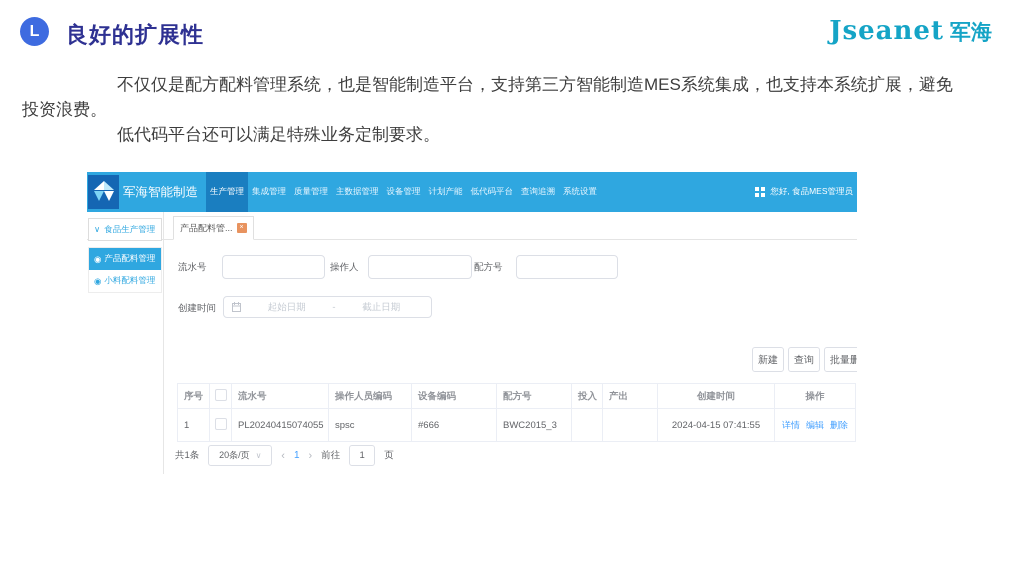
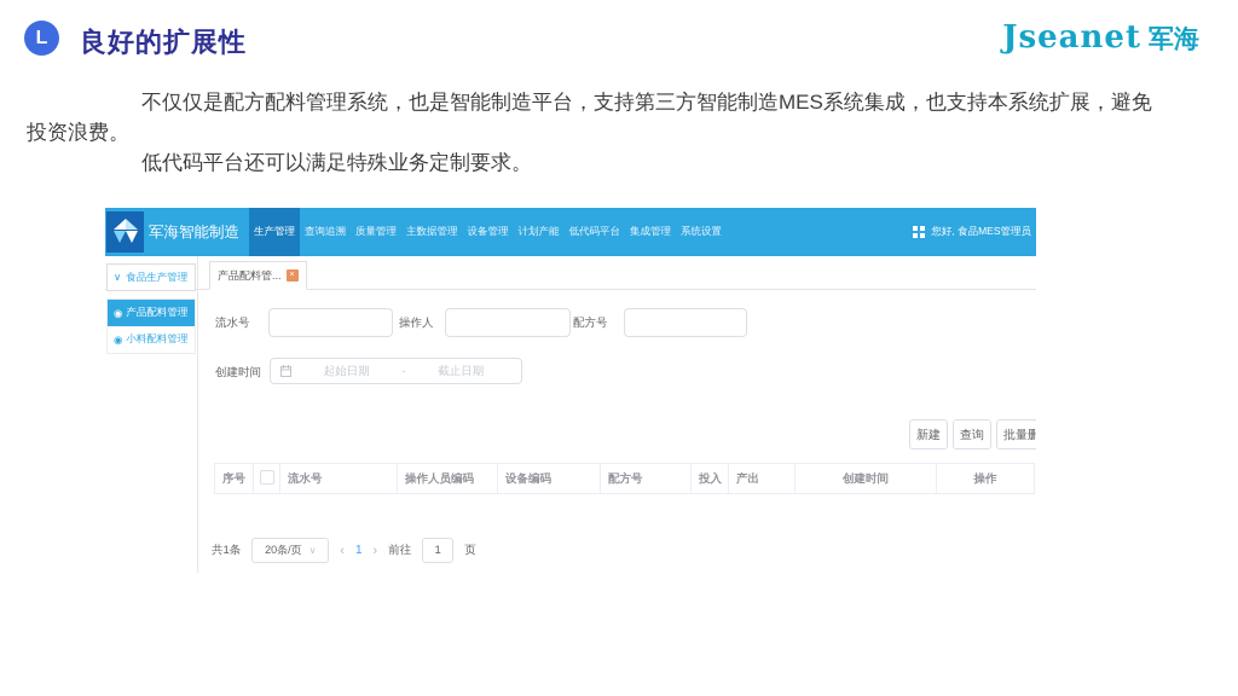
  L
  良好的扩展性
  Jseanet
  军海
  不仅仅是配方配料管理系统，也是智能制造平台，支持第三方智能制造MES系统集成，也支持本系统扩展，避免投资浪费。
  低代码平台还可以满足特殊业务定制要求。
  军海智能制造
  生产管理
- 集成管理
+ 查询追溯
  质量管理
  主数据管理
  设备管理
  计划产能
  低代码平台
- 查询追溯
+ 集成管理
  系统设置
  您好, 食品MES管理员
  产品配料管...
  ∨
  食品生产管理
  ◉
  产品配料管理
  ◉
  小料配料管理
  流水号
  操作人
  配方号
  创建时间
  起始日期
  -
  截止日期
  新建
  查询
  批量删
  序号		流水号	操作人员编码	设备编码	配方号	投入	产出	创建时间	操作
- 1		PL20240415074055	spsc	#666	BWC2015_3			2024-04-15 07:41:55	详情 编辑 删除
  共1条
  20条/页
  ∨
  ‹
  1
  ›
  前往
  1
  页
